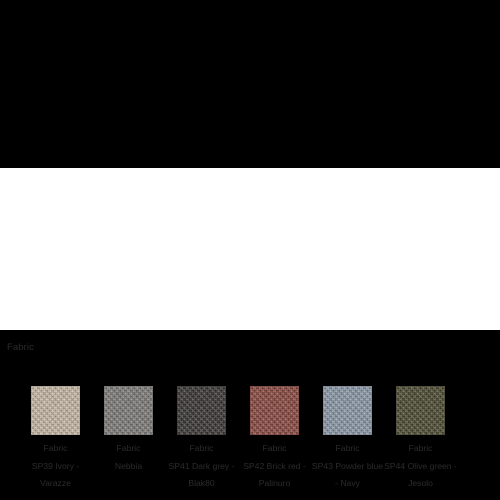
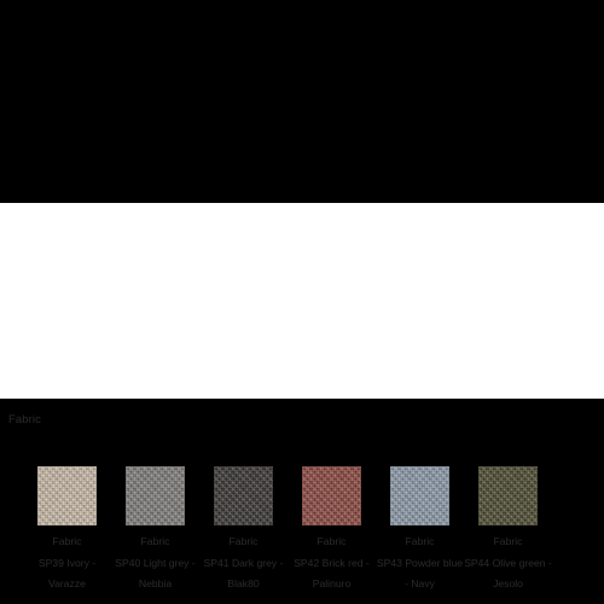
  Fabric
  Fabric
  SP39 Ivory -
  Varazze
  Fabric
+ SP40 Light grey -
  Nebbia
  Fabric
  SP41 Dark grey -
  Blak80
  Fabric
  SP42 Brick red -
  Palinuro
  Fabric
  SP43 Powder blue
  - Navy
  Fabric
  SP44 Olive green -
  Jesolo
